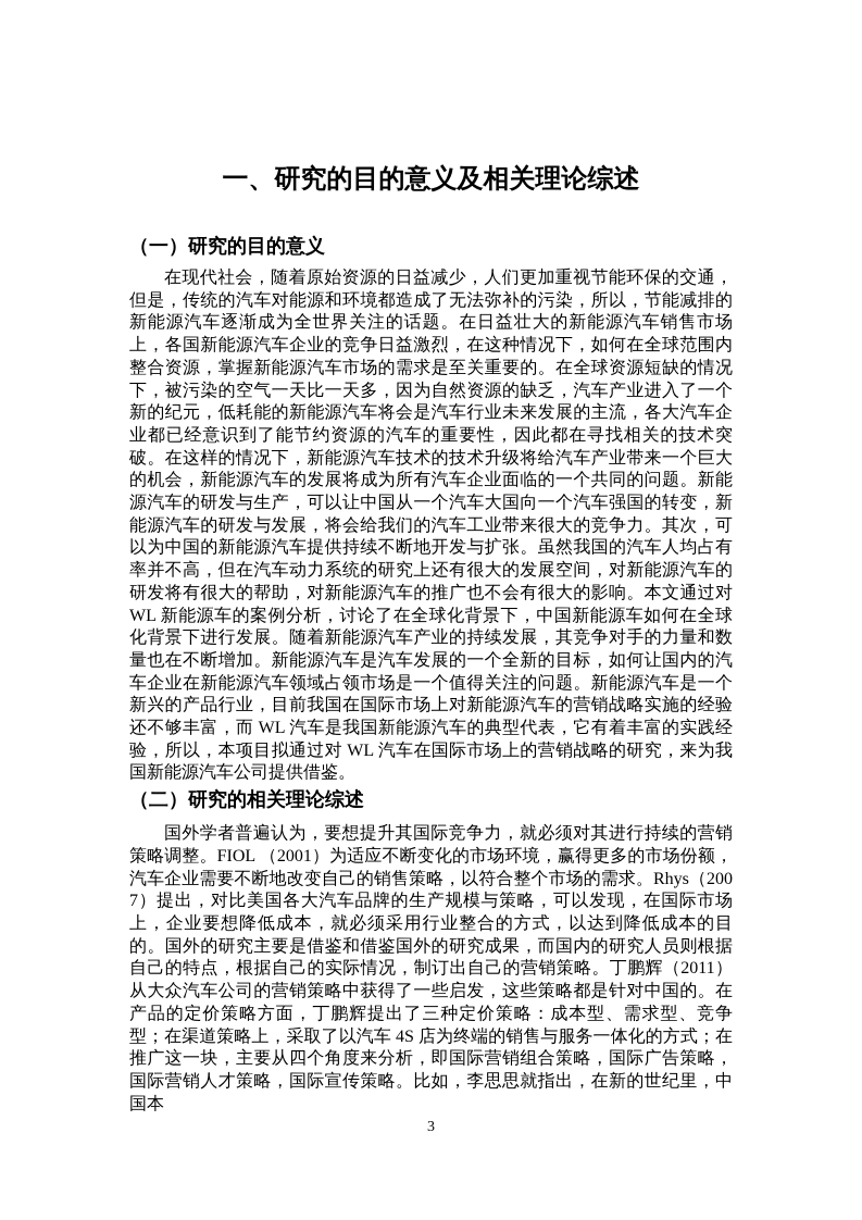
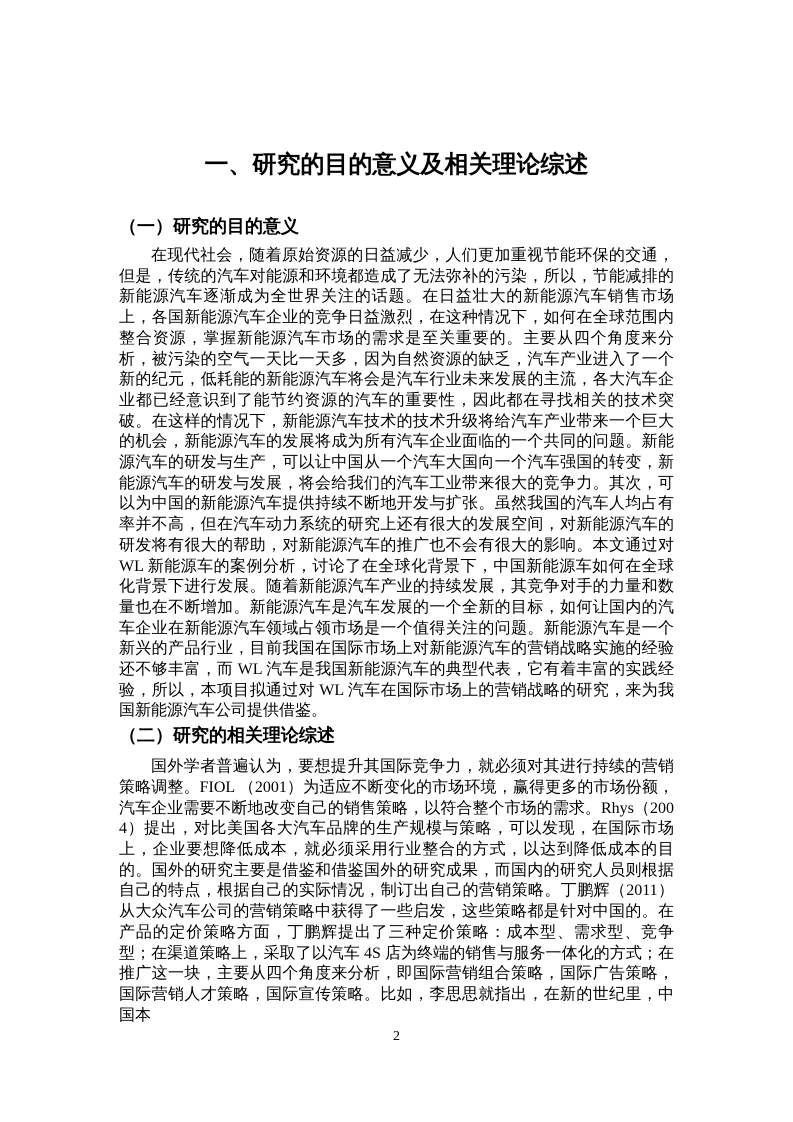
  一、研究的目的意义及相关理论综述
  （一）研究的目的意义
- 在现代社会，随着原始资源的日益减少，人们更加重视节能环保的交通，但是，传统的汽车对能源和环境都造成了无法弥补的污染，所以，节能减排的新能源汽车逐渐成为全世界关注的话题。在日益壮大的新能源汽车销售市场上，各国新能源汽车企业的竞争日益激烈，在这种情况下，如何在全球范围内整合资源，掌握新能源汽车市场的需求是至关重要的。在全球资源短缺的情况下，被污染的空气一天比一天多，因为自然资源的缺乏，汽车产业进入了一个新的纪元，低耗能的新能源汽车将会是汽车行业未来发展的主流，各大汽车企业都已经意识到了能节约资源的汽车的重要性，因此都在寻找相关的技术突破。在这样的情况下，新能源汽车技术的技术升级将给汽车产业带来一个巨大的机会，新能源汽车的发展将成为所有汽车企业面临的一个共同的问题。新能源汽车的研发与生产，可以让中国从一个汽车大国向一个汽车强国的转变，新能源汽车的研发与发展，将会给我们的汽车工业带来很大的竞争力。其次，可以为中国的新能源汽车提供持续不断地开发与扩张。虽然我国的汽车人均占有率并不高，但在汽车动力系统的研究上还有很大的发展空间，对新能源汽车的研发将有很大的帮助，对新能源汽车的推广也不会有很大的影响。本文通过对 WL 新能源车的案例分析，讨论了在全球化背景下，中国新能源车如何在全球化背景下进行发展。随着新能源汽车产业的持续发展，其竞争对手的力量和数量也在不断增加。新能源汽车是汽车发展的一个全新的目标，如何让国内的汽车企业在新能源汽车领域占领市场是一个值得关注的问题。新能源汽车是一个新兴的产品行业，目前我国在国际市场上对新能源汽车的营销战略实施的经验还不够丰富，而 WL 汽车是我国新能源汽车的典型代表，它有着丰富的实践经验，所以，本项目拟通过对 WL 汽车在国际市场上的营销战略的研究，来为我国新能源汽车公司提供借鉴。
+ 在现代社会，随着原始资源的日益减少，人们更加重视节能环保的交通，但是，传统的汽车对能源和环境都造成了无法弥补的污染，所以，节能减排的新能源汽车逐渐成为全世界关注的话题。在日益壮大的新能源汽车销售市场上，各国新能源汽车企业的竞争日益激烈，在这种情况下，如何在全球范围内整合资源，掌握新能源汽车市场的需求是至关重要的。主要从四个角度来分析，被污染的空气一天比一天多，因为自然资源的缺乏，汽车产业进入了一个新的纪元，低耗能的新能源汽车将会是汽车行业未来发展的主流，各大汽车企业都已经意识到了能节约资源的汽车的重要性，因此都在寻找相关的技术突破。在这样的情况下，新能源汽车技术的技术升级将给汽车产业带来一个巨大的机会，新能源汽车的发展将成为所有汽车企业面临的一个共同的问题。新能源汽车的研发与生产，可以让中国从一个汽车大国向一个汽车强国的转变，新能源汽车的研发与发展，将会给我们的汽车工业带来很大的竞争力。其次，可以为中国的新能源汽车提供持续不断地开发与扩张。虽然我国的汽车人均占有率并不高，但在汽车动力系统的研究上还有很大的发展空间，对新能源汽车的研发将有很大的帮助，对新能源汽车的推广也不会有很大的影响。本文通过对 WL 新能源车的案例分析，讨论了在全球化背景下，中国新能源车如何在全球化背景下进行发展。随着新能源汽车产业的持续发展，其竞争对手的力量和数量也在不断增加。新能源汽车是汽车发展的一个全新的目标，如何让国内的汽车企业在新能源汽车领域占领市场是一个值得关注的问题。新能源汽车是一个新兴的产品行业，目前我国在国际市场上对新能源汽车的营销战略实施的经验还不够丰富，而 WL 汽车是我国新能源汽车的典型代表，它有着丰富的实践经验，所以，本项目拟通过对 WL 汽车在国际市场上的营销战略的研究，来为我国新能源汽车公司提供借鉴。
  （二）研究的相关理论综述
- 国外学者普遍认为，要想提升其国际竞争力，就必须对其进行持续的营销策略调整。FIOL （2001）为适应不断变化的市场环境，赢得更多的市场份额，汽车企业需要不断地改变自己的销售策略，以符合整个市场的需求。Rhys（2007）提出，对比美国各大汽车品牌的生产规模与策略，可以发现，在国际市场上，企业要想降低成本，就必须采用行业整合的方式，以达到降低成本的目的。国外的研究主要是借鉴和借鉴国外的研究成果，而国内的研究人员则根据自己的特点，根据自己的实际情况，制订出自己的营销策略。丁鹏辉（2011）从大众汽车公司的营销策略中获得了一些启发，这些策略都是针对中国的。在产品的定价策略方面，丁鹏辉提出了三种定价策略：成本型、需求型、竞争型；在渠道策略上，采取了以汽车 4S 店为终端的销售与服务一体化的方式；在推广这一块，主要从四个角度来分析，即国际营销组合策略，国际广告策略，国际营销人才策略，国际宣传策略。比如，李思思就指出，在新的世纪里，中国本
+ 国外学者普遍认为，要想提升其国际竞争力，就必须对其进行持续的营销策略调整。FIOL （2001）为适应不断变化的市场环境，赢得更多的市场份额，汽车企业需要不断地改变自己的销售策略，以符合整个市场的需求。Rhys（2004）提出，对比美国各大汽车品牌的生产规模与策略，可以发现，在国际市场上，企业要想降低成本，就必须采用行业整合的方式，以达到降低成本的目的。国外的研究主要是借鉴和借鉴国外的研究成果，而国内的研究人员则根据自己的特点，根据自己的实际情况，制订出自己的营销策略。丁鹏辉（2011）从大众汽车公司的营销策略中获得了一些启发，这些策略都是针对中国的。在产品的定价策略方面，丁鹏辉提出了三种定价策略：成本型、需求型、竞争型；在渠道策略上，采取了以汽车 4S 店为终端的销售与服务一体化的方式；在推广这一块，主要从四个角度来分析，即国际营销组合策略，国际广告策略，国际营销人才策略，国际宣传策略。比如，李思思就指出，在新的世纪里，中国本
- 3
+ 2
